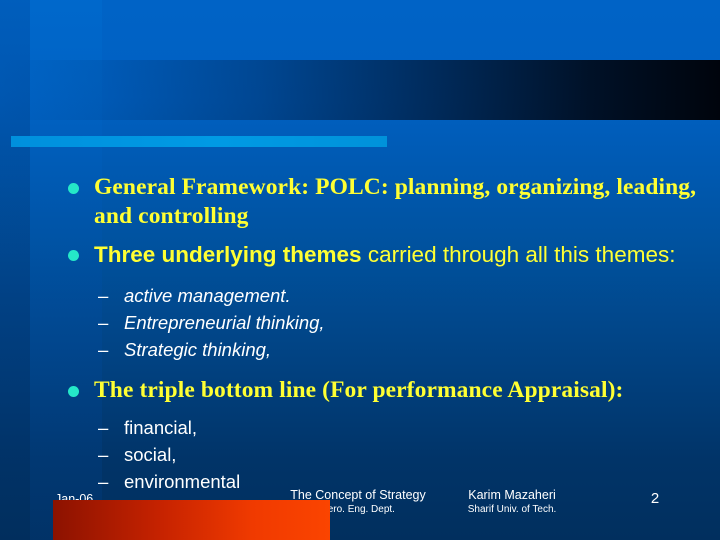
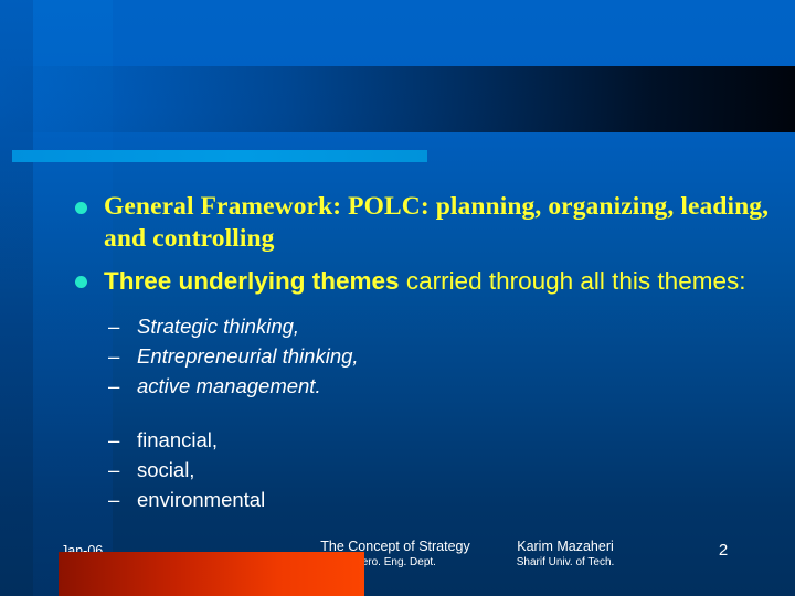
  General Framework: POLC: planning, organizing, leading, and controlling
  Three underlying themes carried through all this themes:
  –
- active management.
+ Strategic thinking,
  –
  Entrepreneurial thinking,
  –
- Strategic thinking,
+ active management.
- The triple bottom line (For performance Appraisal):
  –
  financial,
  –
  social,
  –
  environmental
  Jan-06
  The Concept of Strategy
  ero. Eng. Dept.
  Karim Mazaheri
  Sharif Univ. of Tech.
  2
